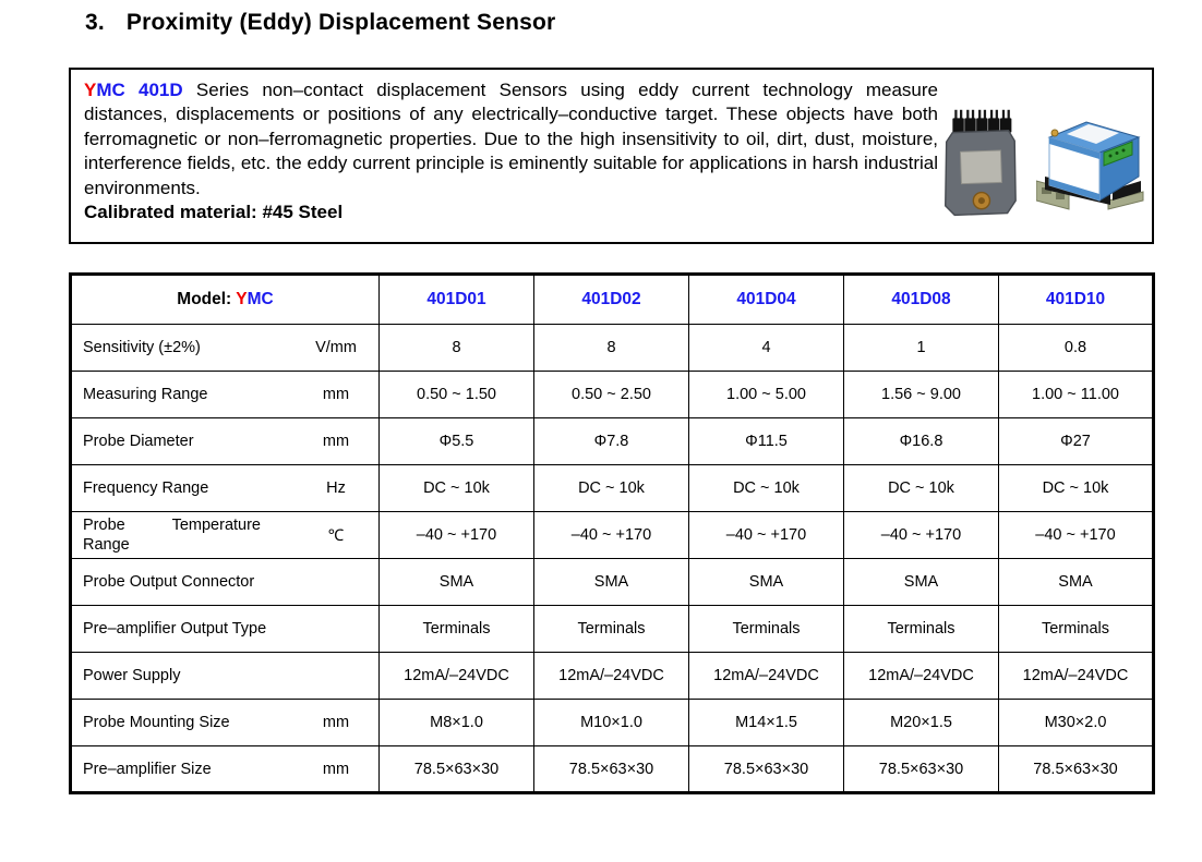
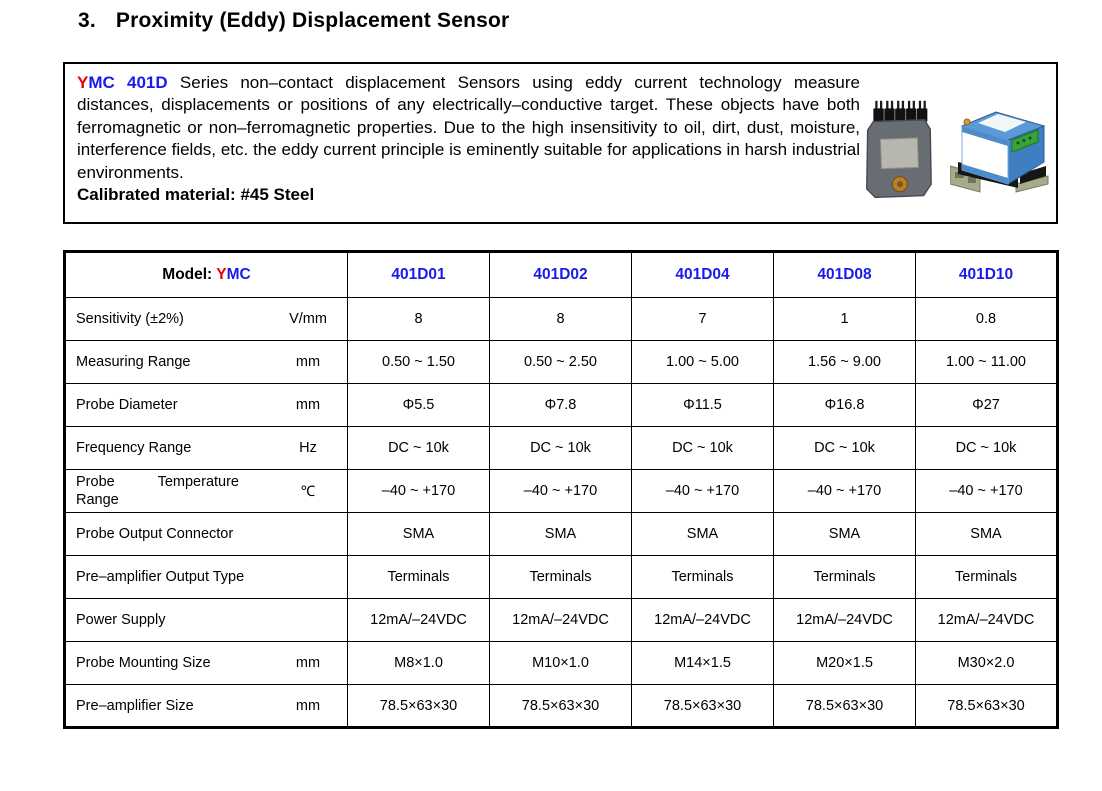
  3.
  Proximity (Eddy) Displacement Sensor
  YMC 401D Series non–contact displacement Sensors using eddy current technology measure distances, displacements or positions of any electrically–conductive target. These objects have both ferromagnetic or non–ferromagnetic properties. Due to the high insensitivity to oil, dirt, dust, moisture, interference fields, etc. the eddy current principle is eminently suitable for applications in harsh industrial environments.
  Calibrated material: #45 Steel
  Model: YMC	401D01	401D02	401D04	401D08	401D10
- Sensitivity (±2%) V/mm	8	8	4	1	0.8
+ Sensitivity (±2%) V/mm	8	8	7	1	0.8
  Measuring Range mm	0.50 ~ 1.50	0.50 ~ 2.50	1.00 ~ 5.00	1.56 ~ 9.00	1.00 ~ 11.00
  Probe Diameter mm	Φ5.5	Φ7.8	Φ11.5	Φ16.8	Φ27
  Frequency Range Hz	DC ~ 10k	DC ~ 10k	DC ~ 10k	DC ~ 10k	DC ~ 10k
  Probe TemperatureRange℃	–40 ~ +170	–40 ~ +170	–40 ~ +170	–40 ~ +170	–40 ~ +170
  Probe Output Connector	SMA	SMA	SMA	SMA	SMA
  Pre–amplifier Output Type	Terminals	Terminals	Terminals	Terminals	Terminals
  Power Supply	12mA/–24VDC	12mA/–24VDC	12mA/–24VDC	12mA/–24VDC	12mA/–24VDC
  Probe Mounting Size mm	M8×1.0	M10×1.0	M14×1.5	M20×1.5	M30×2.0
  Pre–amplifier Size mm	78.5×63×30	78.5×63×30	78.5×63×30	78.5×63×30	78.5×63×30
